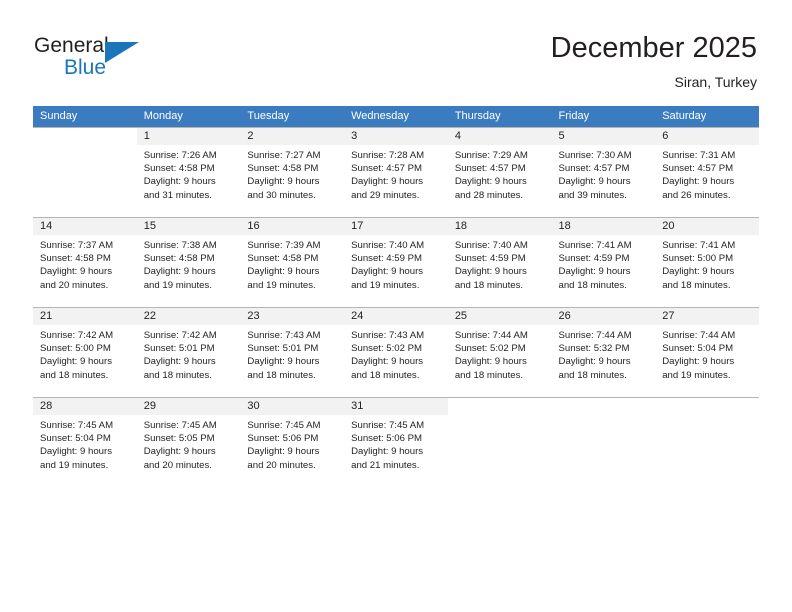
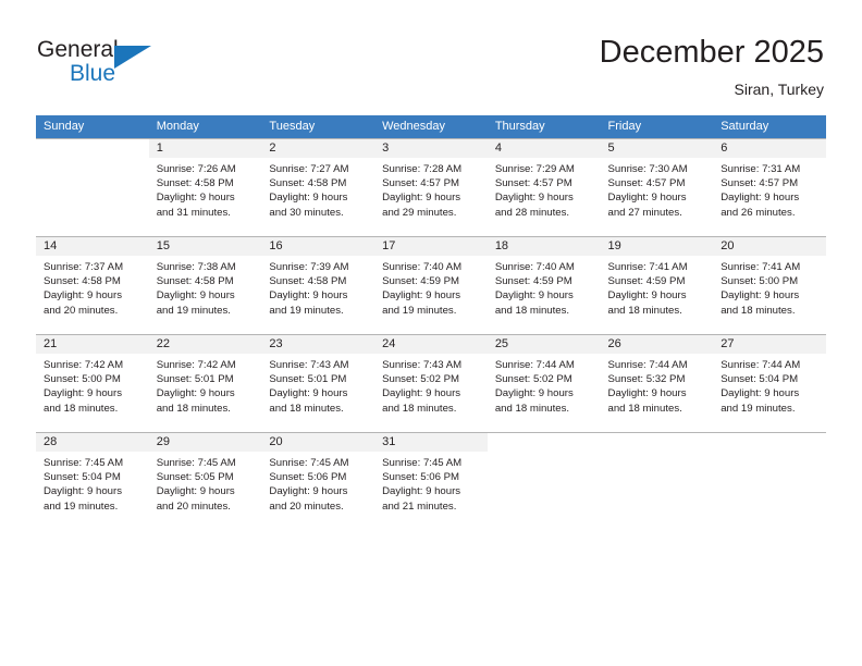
  General
  Blue
  December 2025
  Siran, Turkey
  Sunday	Monday	Tuesday	Wednesday	Thursday	Friday	Saturday
- 	1Sunrise: 7:26 AMSunset: 4:58 PMDaylight: 9 hoursand 31 minutes.	2Sunrise: 7:27 AMSunset: 4:58 PMDaylight: 9 hoursand 30 minutes.	3Sunrise: 7:28 AMSunset: 4:57 PMDaylight: 9 hoursand 29 minutes.	4Sunrise: 7:29 AMSunset: 4:57 PMDaylight: 9 hoursand 28 minutes.	5Sunrise: 7:30 AMSunset: 4:57 PMDaylight: 9 hoursand 39 minutes.	6Sunrise: 7:31 AMSunset: 4:57 PMDaylight: 9 hoursand 26 minutes.
+ 	1Sunrise: 7:26 AMSunset: 4:58 PMDaylight: 9 hoursand 31 minutes.	2Sunrise: 7:27 AMSunset: 4:58 PMDaylight: 9 hoursand 30 minutes.	3Sunrise: 7:28 AMSunset: 4:57 PMDaylight: 9 hoursand 29 minutes.	4Sunrise: 7:29 AMSunset: 4:57 PMDaylight: 9 hoursand 28 minutes.	5Sunrise: 7:30 AMSunset: 4:57 PMDaylight: 9 hoursand 27 minutes.	6Sunrise: 7:31 AMSunset: 4:57 PMDaylight: 9 hoursand 26 minutes.
- 14Sunrise: 7:37 AMSunset: 4:58 PMDaylight: 9 hoursand 20 minutes.	15Sunrise: 7:38 AMSunset: 4:58 PMDaylight: 9 hoursand 19 minutes.	16Sunrise: 7:39 AMSunset: 4:58 PMDaylight: 9 hoursand 19 minutes.	17Sunrise: 7:40 AMSunset: 4:59 PMDaylight: 9 hoursand 19 minutes.	18Sunrise: 7:40 AMSunset: 4:59 PMDaylight: 9 hoursand 18 minutes.	18Sunrise: 7:41 AMSunset: 4:59 PMDaylight: 9 hoursand 18 minutes.	20Sunrise: 7:41 AMSunset: 5:00 PMDaylight: 9 hoursand 18 minutes.
+ 14Sunrise: 7:37 AMSunset: 4:58 PMDaylight: 9 hoursand 20 minutes.	15Sunrise: 7:38 AMSunset: 4:58 PMDaylight: 9 hoursand 19 minutes.	16Sunrise: 7:39 AMSunset: 4:58 PMDaylight: 9 hoursand 19 minutes.	17Sunrise: 7:40 AMSunset: 4:59 PMDaylight: 9 hoursand 19 minutes.	18Sunrise: 7:40 AMSunset: 4:59 PMDaylight: 9 hoursand 18 minutes.	19Sunrise: 7:41 AMSunset: 4:59 PMDaylight: 9 hoursand 18 minutes.	20Sunrise: 7:41 AMSunset: 5:00 PMDaylight: 9 hoursand 18 minutes.
  21Sunrise: 7:42 AMSunset: 5:00 PMDaylight: 9 hoursand 18 minutes.	22Sunrise: 7:42 AMSunset: 5:01 PMDaylight: 9 hoursand 18 minutes.	23Sunrise: 7:43 AMSunset: 5:01 PMDaylight: 9 hoursand 18 minutes.	24Sunrise: 7:43 AMSunset: 5:02 PMDaylight: 9 hoursand 18 minutes.	25Sunrise: 7:44 AMSunset: 5:02 PMDaylight: 9 hoursand 18 minutes.	26Sunrise: 7:44 AMSunset: 5:32 PMDaylight: 9 hoursand 18 minutes.	27Sunrise: 7:44 AMSunset: 5:04 PMDaylight: 9 hoursand 19 minutes.
- 28Sunrise: 7:45 AMSunset: 5:04 PMDaylight: 9 hoursand 19 minutes.	29Sunrise: 7:45 AMSunset: 5:05 PMDaylight: 9 hoursand 20 minutes.	30Sunrise: 7:45 AMSunset: 5:06 PMDaylight: 9 hoursand 20 minutes.	31Sunrise: 7:45 AMSunset: 5:06 PMDaylight: 9 hoursand 21 minutes.
+ 28Sunrise: 7:45 AMSunset: 5:04 PMDaylight: 9 hoursand 19 minutes.	29Sunrise: 7:45 AMSunset: 5:05 PMDaylight: 9 hoursand 20 minutes.	20Sunrise: 7:45 AMSunset: 5:06 PMDaylight: 9 hoursand 20 minutes.	31Sunrise: 7:45 AMSunset: 5:06 PMDaylight: 9 hoursand 21 minutes.
